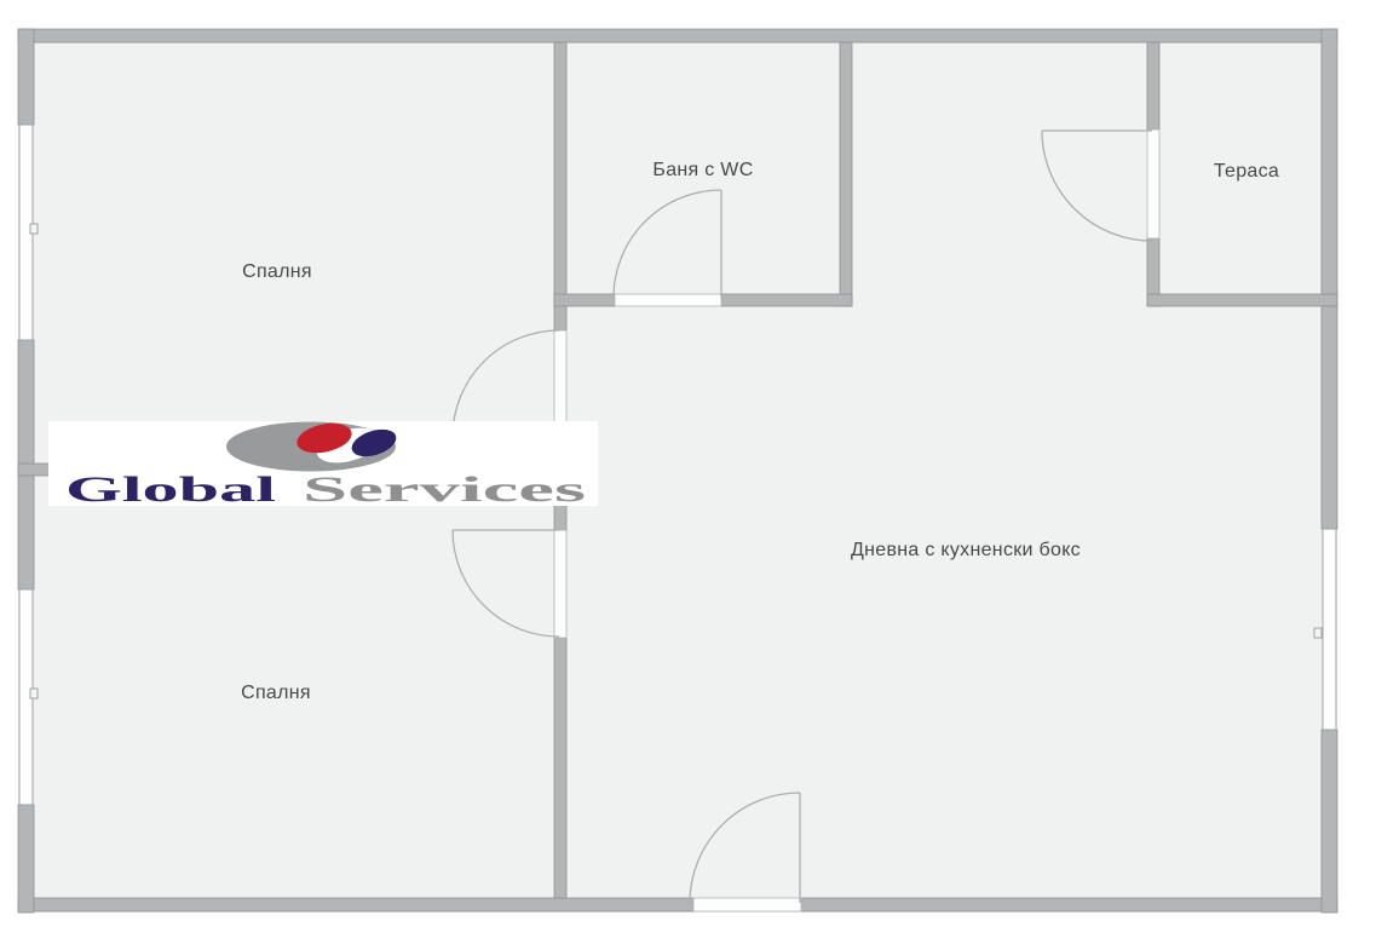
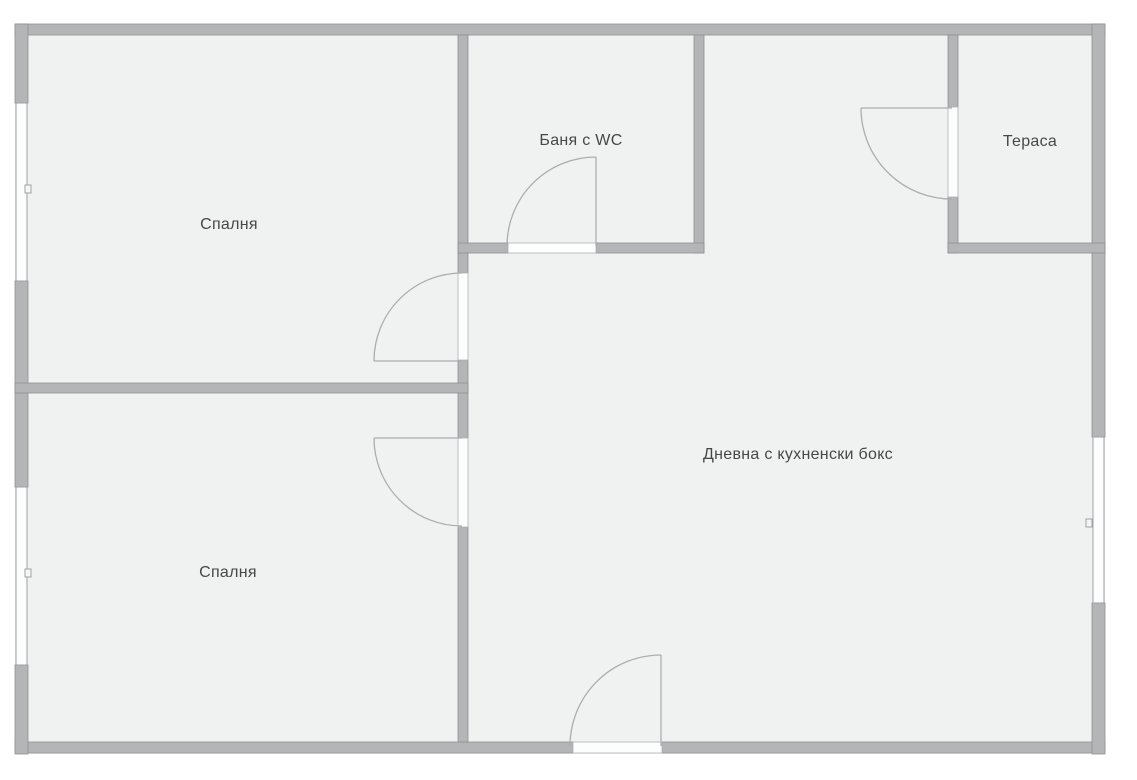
  Спалня
  Баня с WC
  Тераса
  Дневна с кухненски бокс
  Спалня
- Global
- Services
